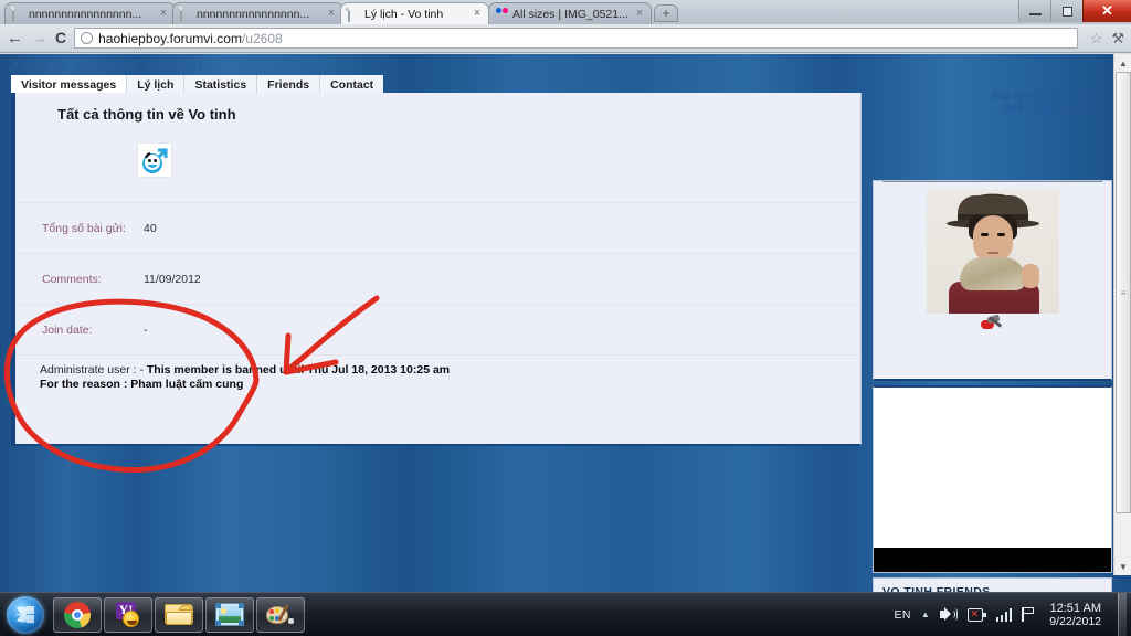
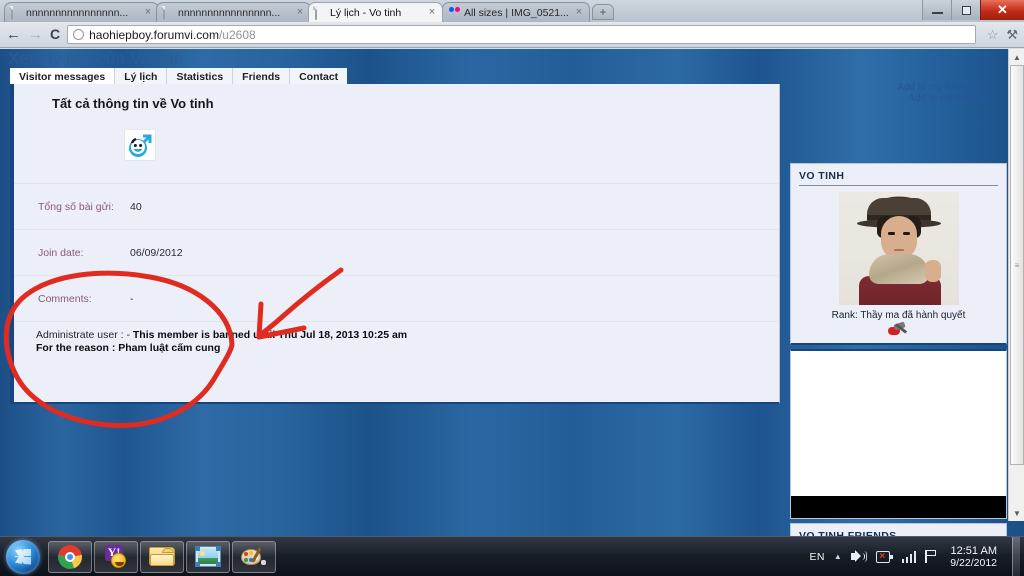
  nnnnnnnnnnnnnnnn...
  ×
  nnnnnnnnnnnnnnnn...
  ×
  Lý lịch - Vo tinh
  ×
  All sizes | IMG_0521...
  ×
  +
  ✕
  ←
  →
  C
  haohiepboy.forumvi.com/u2608
  ☆
  ⚒
  Xem lý lịch của Vo tinh
  Visitor messages
  Lý lịch
  Statistics
  Friends
  Contact
  Tất cả thông tin về Vo tinh
  Tổng số bài gửi:
  40
- Comments:
+ Join date:
- 11/09/2012
+ 06/09/2012
- Join date:
+ Comments:
  -
  Administrate user : - This member is baned uhu Jul 18, 2013 10:25 am
  For the reason : Pham luật cấm cung
+ VO TINH
+ Rank: Thầy ma đã hành quyết
  ▲
  ≡
  ▼
  Y!
  EN
  ▲
  ×
  12:51 AM
  9/22/2012
